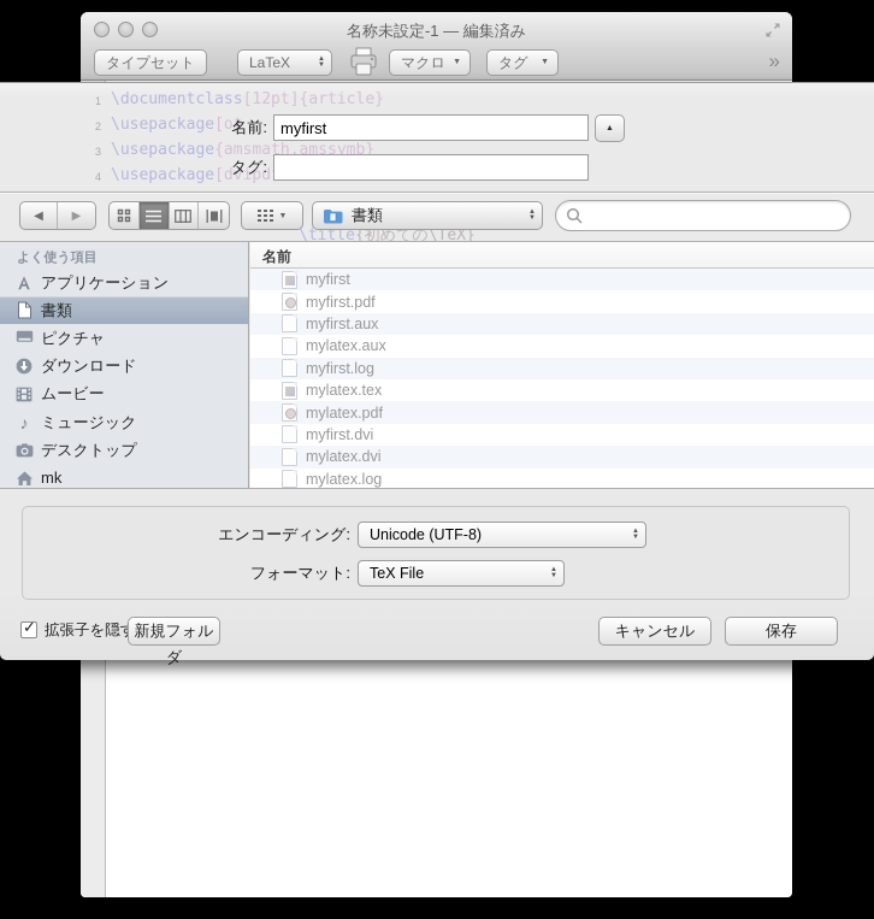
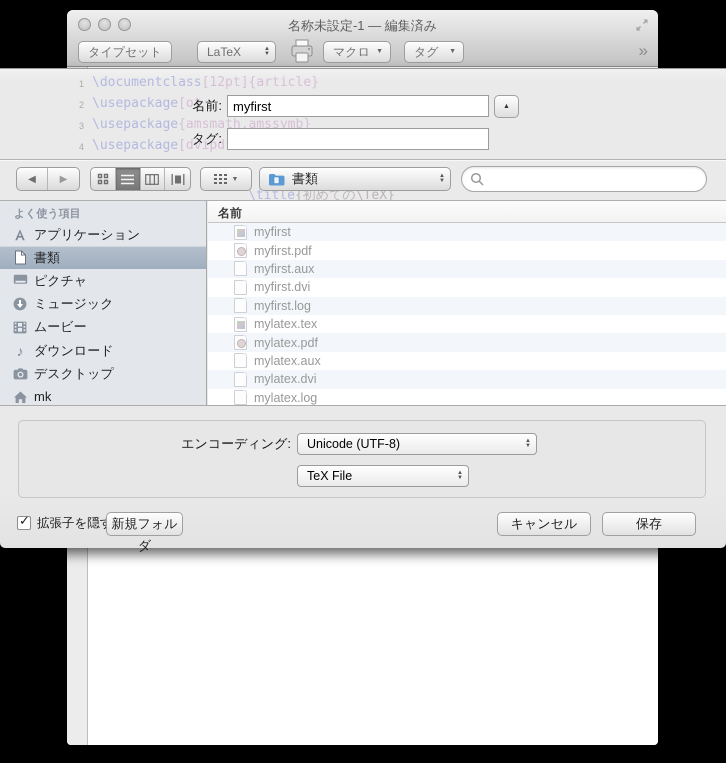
  名称未設定-1 — 編集済み
  タイプセット
  LaTeX
  マクロ
  タグ
  »
  1
  2
  3
  4
  \documentclass[12pt]{article}
  \usepackage[ot
  \usepackage{amsmath,amssymb}
  \usepackage[dvipd
  \title{初めての\TeX}
  名前:
  myfirst
  タグ:
  ◀
  ▶
  書類
  よく使う項目
  アプリケーション
  書類
  ピクチャ
- ダウンロード
+ ミュージック
  ムービー
  ♪
- ミュージック
+ ダウンロード
  デスクトップ
  mk
  名前
  myfirst
  myfirst.pdf
  myfirst.aux
- mylatex.aux
+ myfirst.dvi
  myfirst.log
  mylatex.tex
  mylatex.pdf
- myfirst.dvi
+ mylatex.aux
  mylatex.dvi
  mylatex.log
  エンコーディング:
  Unicode (UTF-8)
- フォーマット:
  TeX File
  ✓
  拡張子を隠
  新規フォルダ
  キャンセル
  保存
